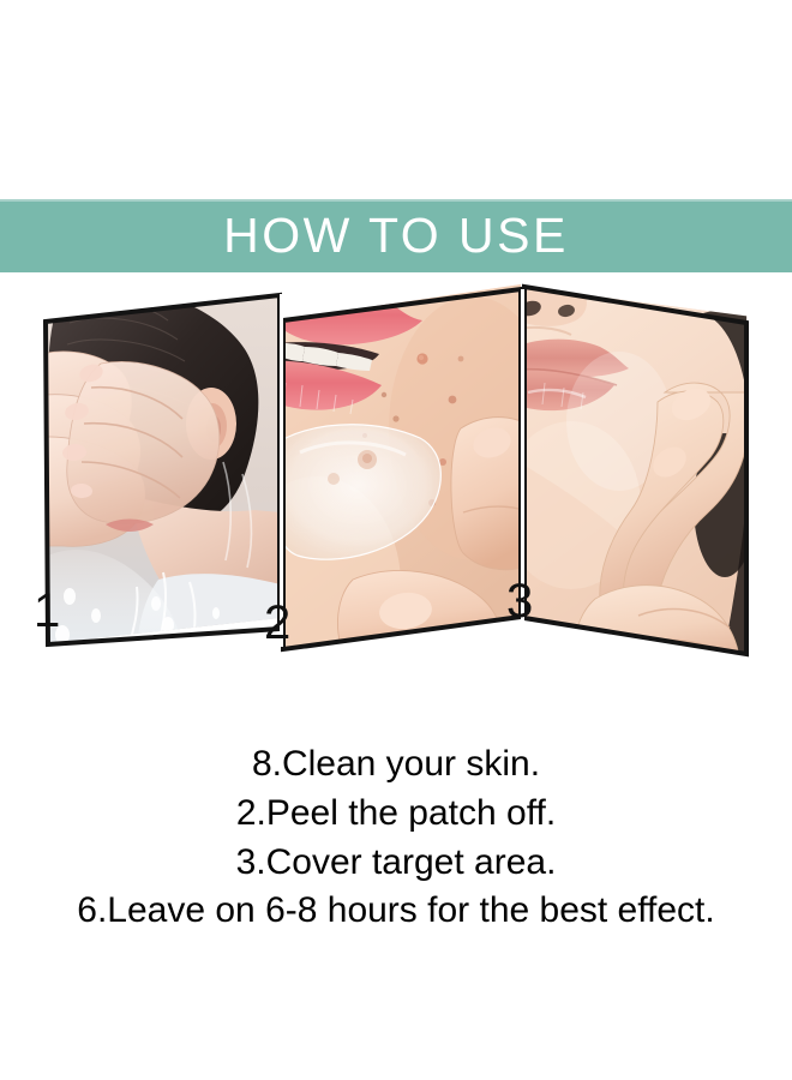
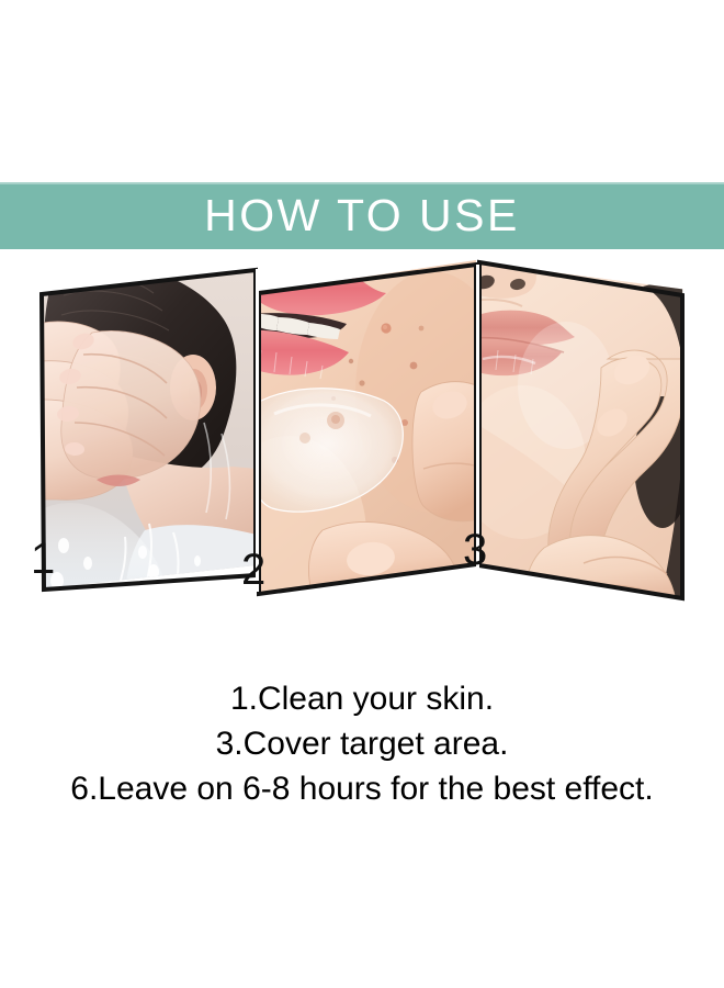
  HOW TO USE
  1
  2
  3
- 8.Clean your skin.
+ 1.Clean your skin.
- 2.Peel the patch off.
  3.Cover target area.
  6.Leave on 6-8 hours for the best effect.
